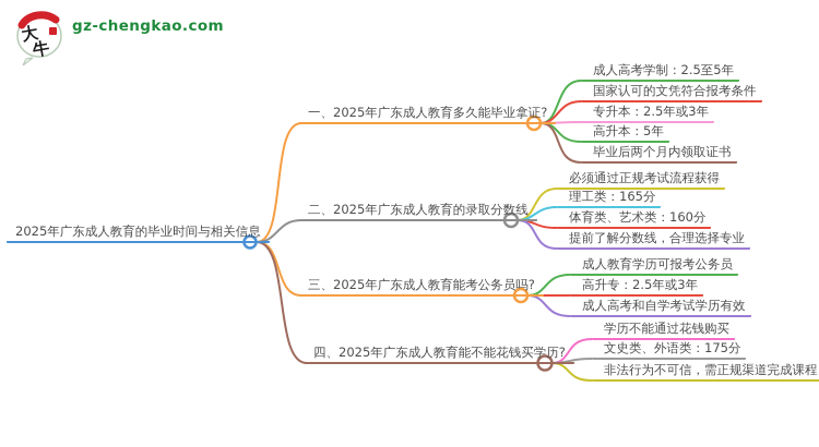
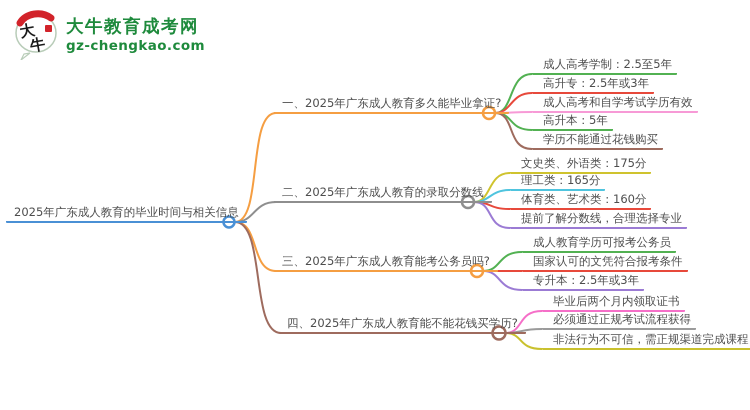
+ 大牛教育成考网
  gz-chengkao.com
  2025年广东成人教育的毕业时间与相关信息
  一、2025年广东成人教育多久能毕业拿证?
  成人高考学制：2.5至5年
- 国家认可的文凭符合报考条件
+ 高升专：2.5年或3年
- 专升本：2.5年或3年
+ 成人高考和自学考试学历有效
  高升本：5年
- 毕业后两个月内领取证书
+ 学历不能通过花钱购买
  二、2025年广东成人教育的录取分数线
- 必须通过正规考试流程获得
+ 文史类、外语类：175分
  理工类：165分
  体育类、艺术类：160分
  提前了解分数线，合理选择专业
  三、2025年广东成人教育能考公务员吗?
  成人教育学历可报考公务员
- 高升专：2.5年或3年
+ 国家认可的文凭符合报考条件
- 成人高考和自学考试学历有效
+ 专升本：2.5年或3年
  四、2025年广东成人教育能不能花钱买学历?
- 学历不能通过花钱购买
+ 毕业后两个月内领取证书
- 文史类、外语类：175分
+ 必须通过正规考试流程获得
  非法行为不可信，需正规渠道完成课程
